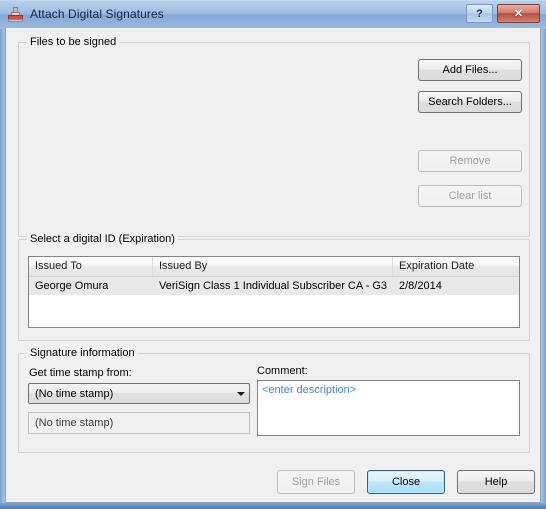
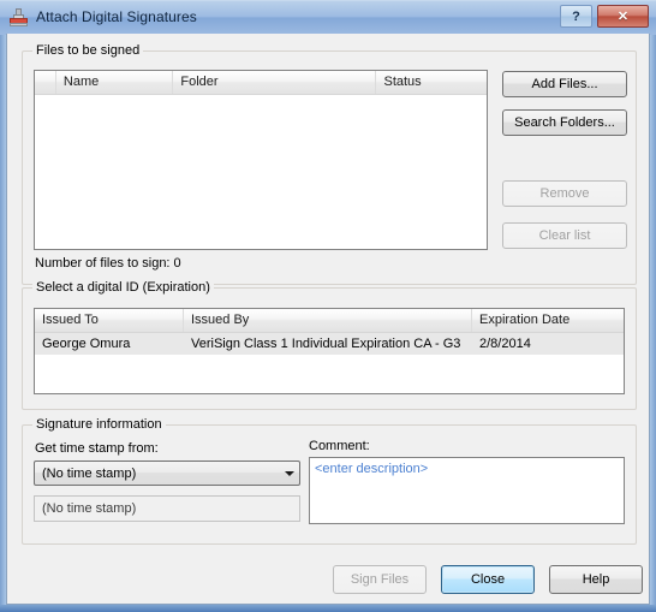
  Attach Digital Signatures
  ?
  ✕
  Files to be signed
+ Name
+ Folder
+ Status
+ Number of files to sign: 0
  Add Files...
  Search Folders...
  Remove
  Clear list
  Select a digital ID (Expiration)
  Issued To
  Issued By
  Expiration Date
  George Omura
- VeriSign Class 1 Individual Subscriber CA - G3
+ VeriSign Class 1 Individual Expiration CA - G3
  2/8/2014
  Signature information
  Get time stamp from:
  (No time stamp)
  (No time stamp)
  Comment:
  <enter description>
  Sign Files
  Close
  Help
